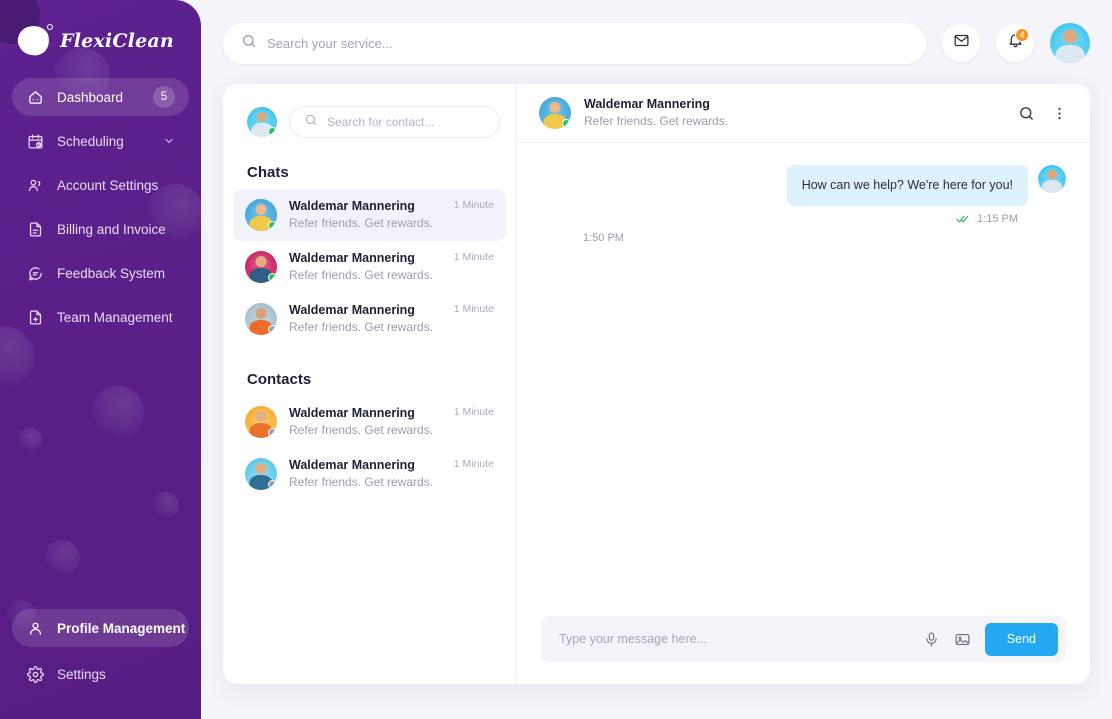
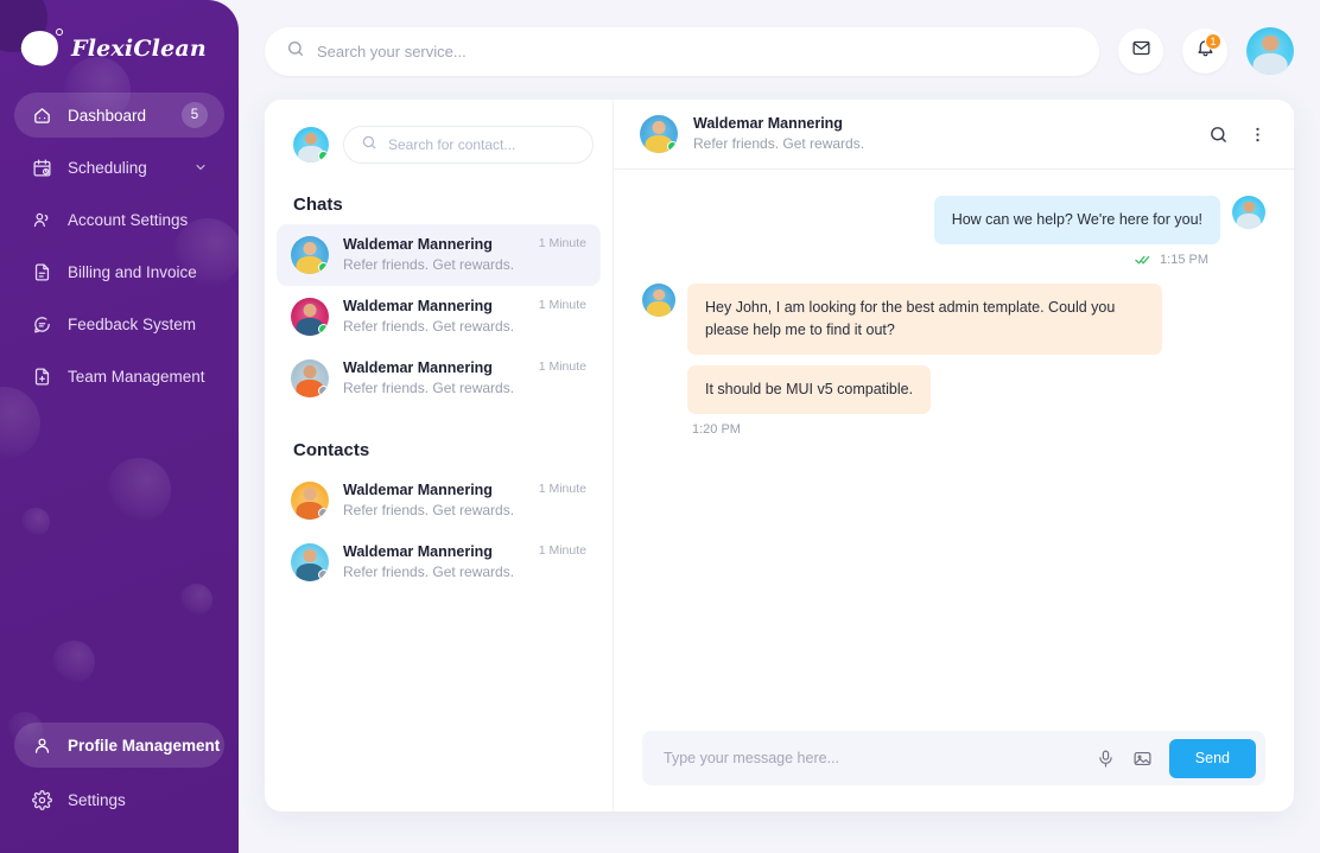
  FlexiClean
  Dashboard
  5
  Scheduling
  Account Settings
  Billing and Invoice
  Feedback System
  Team Management
  Profile Management
  Settings
  Search your service...
- 4
+ 1
  Search for contact...
  Chats
  Waldemar Mannering
  Refer friends. Get rewards.
  1 Minute
  Waldemar Mannering
  Refer friends. Get rewards.
  1 Minute
  Waldemar Mannering
  Refer friends. Get rewards.
  1 Minute
  Contacts
  Waldemar Mannering
  Refer friends. Get rewards.
  1 Minute
  Waldemar Mannering
  Refer friends. Get rewards.
  1 Minute
  Waldemar Mannering
  Refer friends. Get rewards.
  How can we help? We're here for you!
  1:15 PM
+ Hey John, I am looking for the best admin template. Could you please help me to find it out?
+ It should be MUI v5 compatible.
- 1:50 PM
+ 1:20 PM
  Type your message here...
  Send
